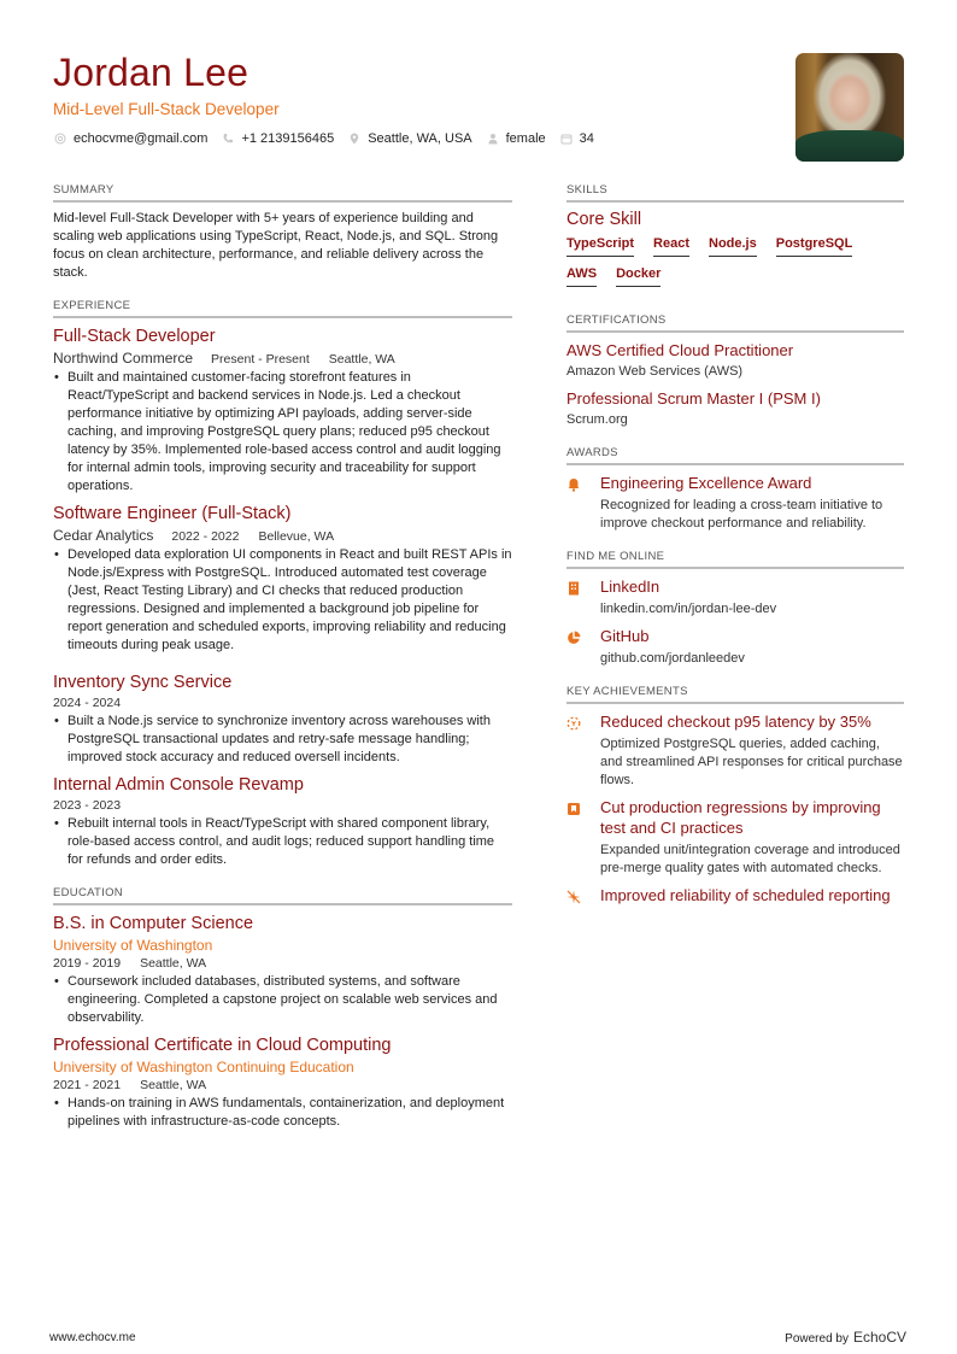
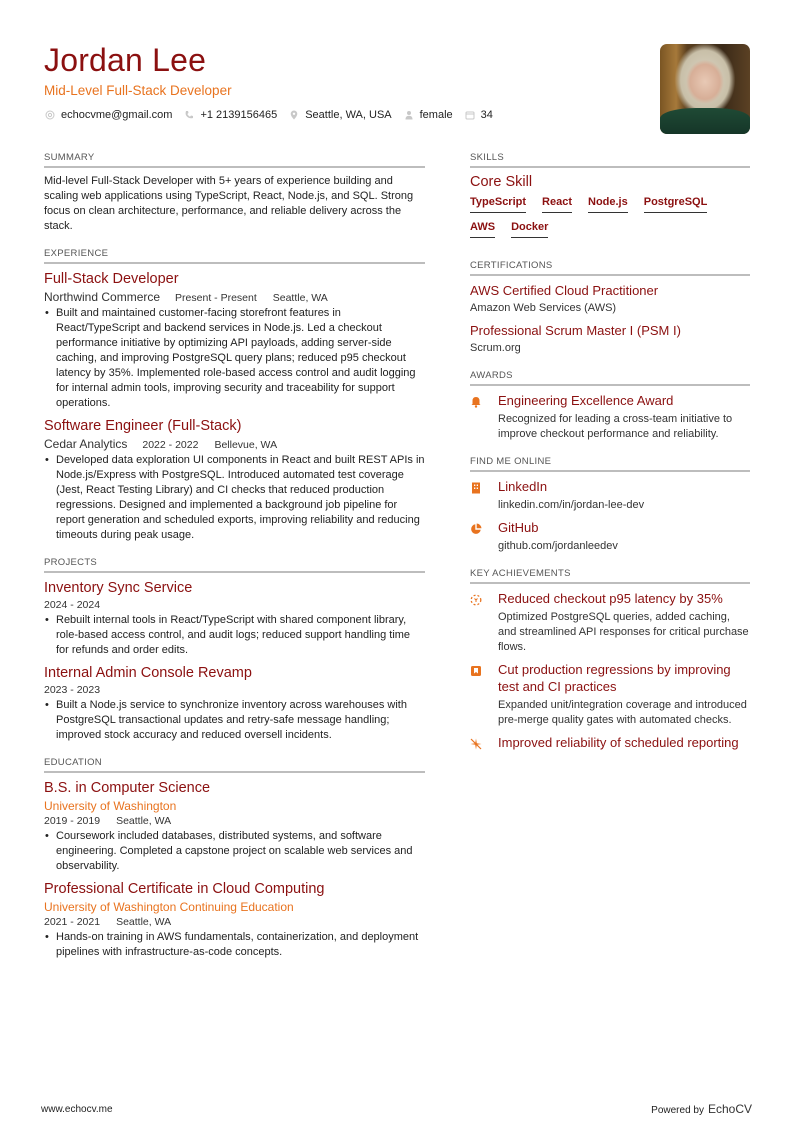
  Jordan Lee
  Mid-Level Full-Stack Developer
  echocvme@gmail.com
  +1 2139156465
  Seattle, WA, USA
  female
  34
  SUMMARY
  Mid-level Full-Stack Developer with 5+ years of experience building and scaling web applications using TypeScript, React, Node.js, and SQL. Strong focus on clean architecture, performance, and reliable delivery across the stack.
  EXPERIENCE
  Full-Stack Developer
  Northwind Commerce
  Present - Present
  Seattle, WA
  Built and maintained customer-facing storefront features in React/TypeScript and backend services in Node.js. Led a checkout performance initiative by optimizing API payloads, adding server-side caching, and improving PostgreSQL query plans; reduced p95 checkout latency by 35%. Implemented role-based access control and audit logging for internal admin tools, improving security and traceability for support operations.
  Software Engineer (Full-Stack)
  Cedar Analytics
  2022 - 2022
  Bellevue, WA
  Developed data exploration UI components in React and built REST APIs in Node.js/Express with PostgreSQL. Introduced automated test coverage (Jest, React Testing Library) and CI checks that reduced production regressions. Designed and implemented a background job pipeline for report generation and scheduled exports, improving reliability and reducing timeouts during peak usage.
+ PROJECTS
  Inventory Sync Service
  2024 - 2024
- Built a Node.js service to synchronize inventory across warehouses with PostgreSQL transactional updates and retry-safe message handling; improved stock accuracy and reduced oversell incidents.
+ Rebuilt internal tools in React/TypeScript with shared component library, role-based access control, and audit logs; reduced support handling time for refunds and order edits.
  Internal Admin Console Revamp
  2023 - 2023
- Rebuilt internal tools in React/TypeScript with shared component library, role-based access control, and audit logs; reduced support handling time for refunds and order edits.
+ Built a Node.js service to synchronize inventory across warehouses with PostgreSQL transactional updates and retry-safe message handling; improved stock accuracy and reduced oversell incidents.
  EDUCATION
  B.S. in Computer Science
  University of Washington
  2019 - 2019
  Seattle, WA
  Coursework included databases, distributed systems, and software engineering. Completed a capstone project on scalable web services and observability.
  Professional Certificate in Cloud Computing
  University of Washington Continuing Education
  2021 - 2021
  Seattle, WA
  Hands-on training in AWS fundamentals, containerization, and deployment pipelines with infrastructure-as-code concepts.
  SKILLS
  Core Skill
  TypeScript
  React
  Node.js
  PostgreSQL
  AWS
  Docker
  CERTIFICATIONS
  AWS Certified Cloud Practitioner
  Amazon Web Services (AWS)
  Professional Scrum Master I (PSM I)
  Scrum.org
  AWARDS
  Engineering Excellence Award
  Recognized for leading a cross-team initiative to improve checkout performance and reliability.
  FIND ME ONLINE
  LinkedIn
  linkedin.com/in/jordan-lee-dev
  GitHub
  github.com/jordanleedev
  KEY ACHIEVEMENTS
  Reduced checkout p95 latency by 35%
  Optimized PostgreSQL queries, added caching, and streamlined API responses for critical purchase flows.
  Cut production regressions by improving test and CI practices
  Expanded unit/integration coverage and introduced pre-merge quality gates with automated checks.
  Improved reliability of scheduled reporting
  www.echocv.me
  Powered by
  EchoCV
